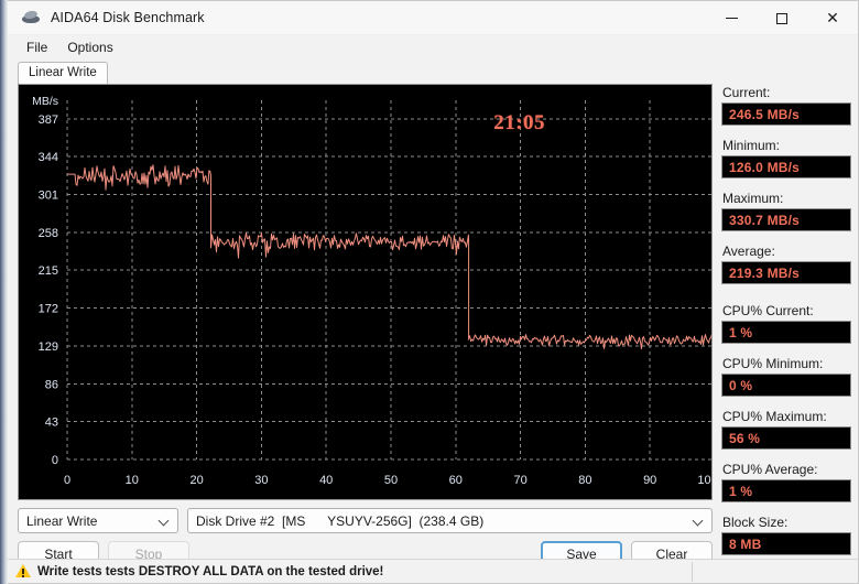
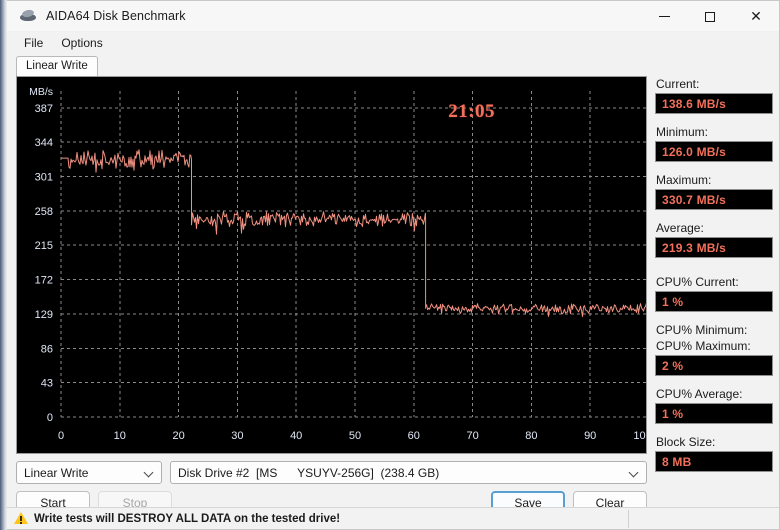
  AIDA64 Disk Benchmark
  ✕
  File
  Options
  Linear Write
  0
  43
  86
  129
  172
  215
  258
  301
  344
  387
  0
  10
  20
  30
  40
  50
  60
  70
  80
  90
  MB/s
  21:05
  Linear Write
  Disk Drive #2 [MS YSUYV-256G] (238.4 GB)
  Start
  Stop
  Save
  Clear
  Current:
- 246.5 MB/s
+ 138.6 MB/s
  Minimum:
  126.0 MB/s
  Maximum:
  330.7 MB/s
  Average:
  219.3 MB/s
  CPU% Current:
  1 %
  CPU% Minimum:
- 0 %
  CPU% Maximum:
- 56 %
+ 2 %
  CPU% Average:
  1 %
  Block Size:
  8 MB
- Write tests tests DESTROY ALL DATA on the tested drive!
+ Write tests will DESTROY ALL DATA on the tested drive!
